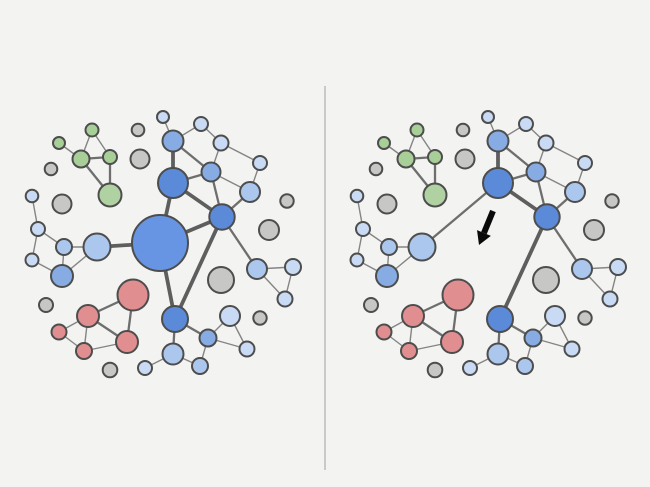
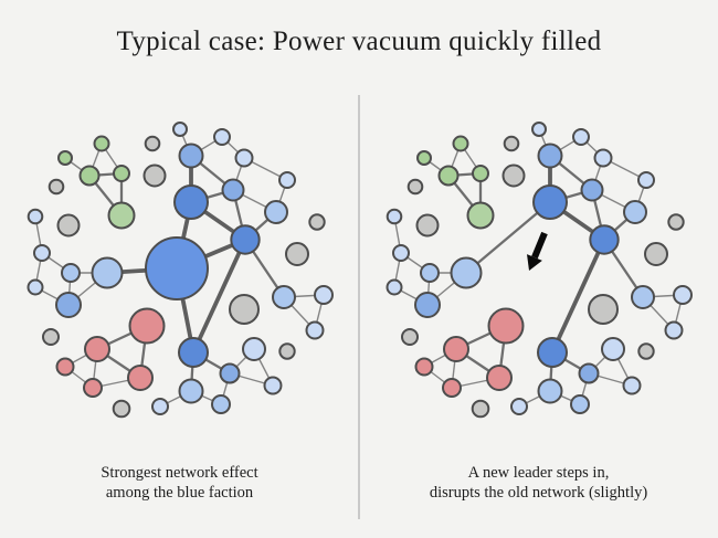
+ Typical case: Power vacuum quickly filled
+ Strongest network effect
+ among the blue faction
+ A new leader steps in,
+ disrupts the old network (slightly)
